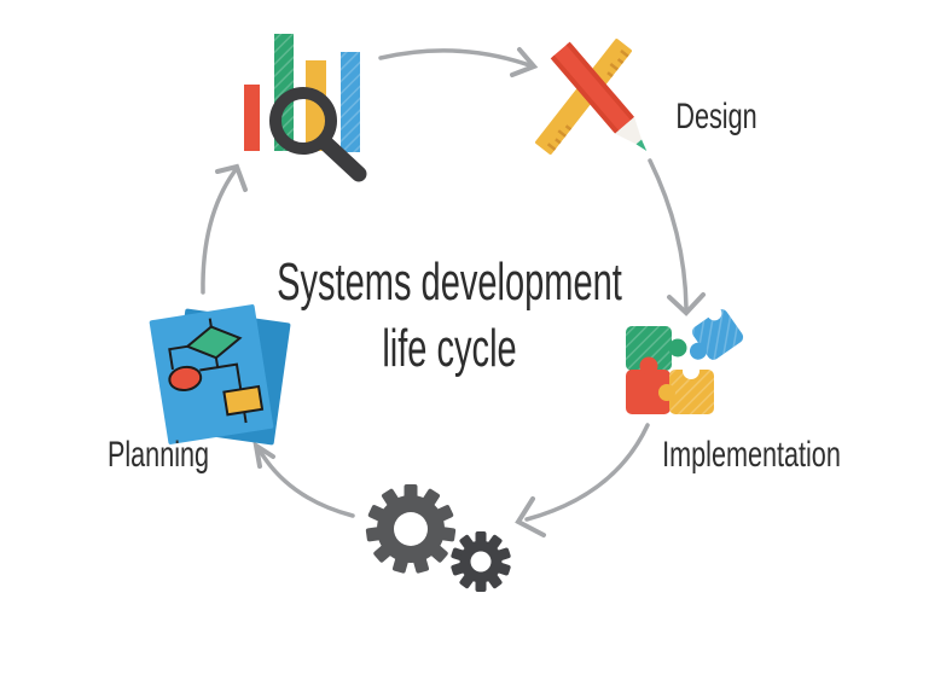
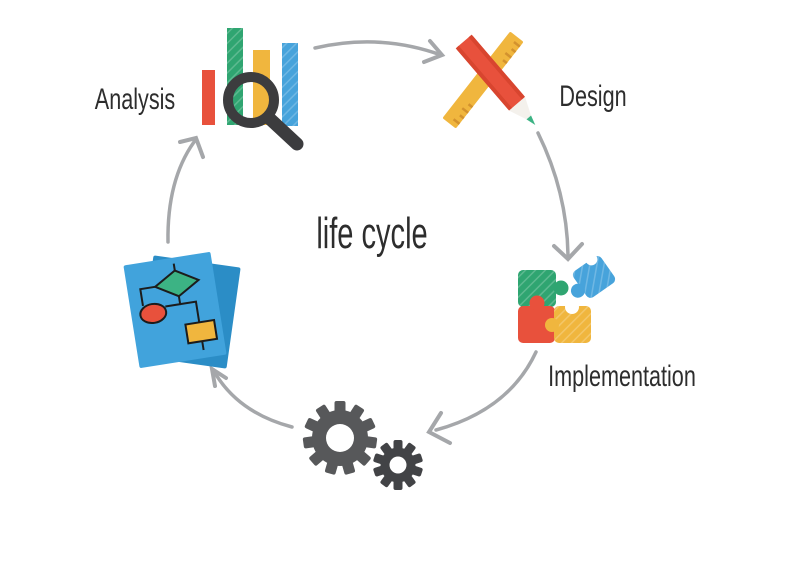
- Systems development
  life cycle
+ Analysis
  Design
  Implementation
- Planning
